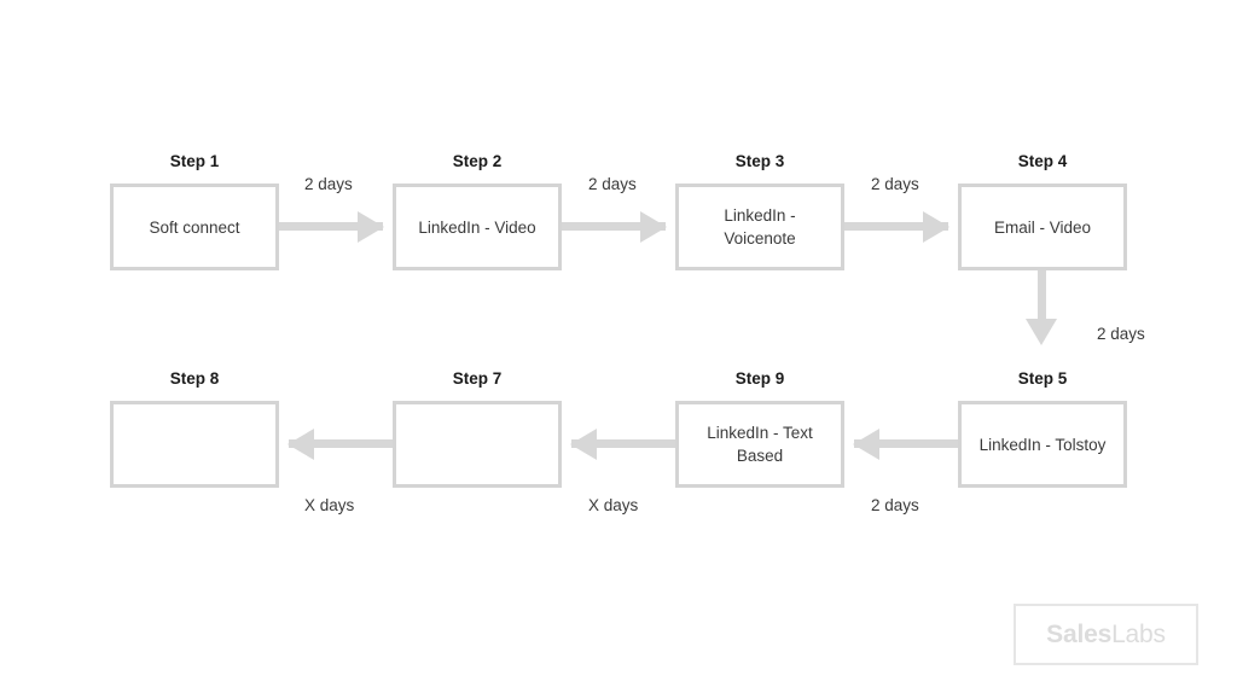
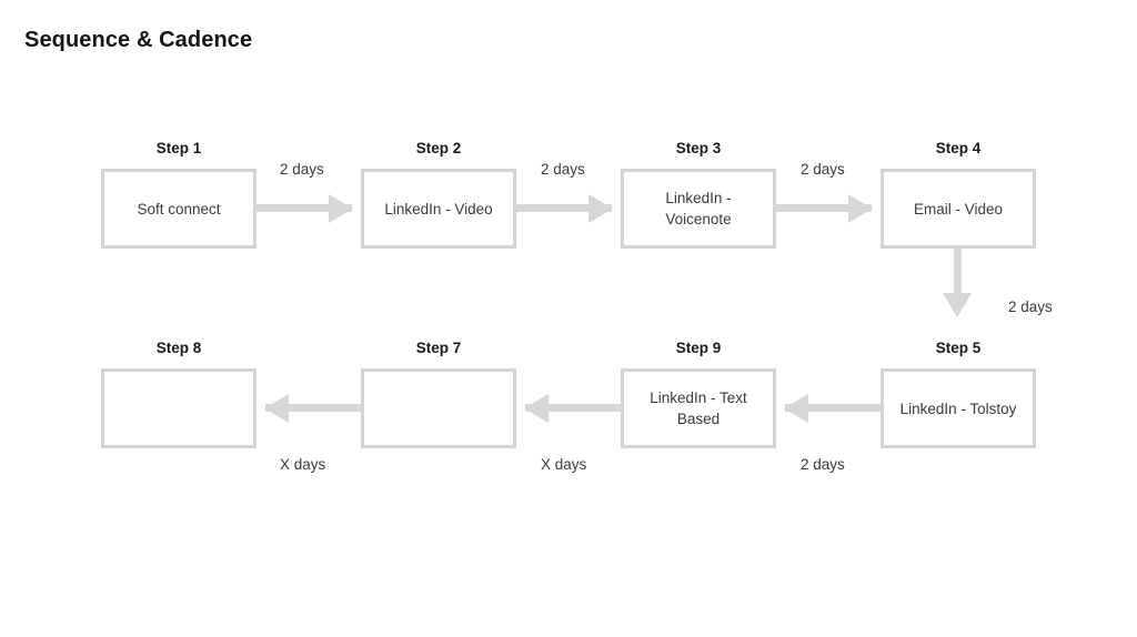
+ Sequence & Cadence
  Step 1
  Soft connect
  2 days
  Step 2
  LinkedIn - Video
  2 days
  Step 3
  LinkedIn -
  Voicenote
  2 days
  Step 4
  Email - Video
  2 days
  Step 5
  LinkedIn - Tolstoy
  2 days
  Step 9
  LinkedIn - Text
  Based
  X days
  Step 7
  X days
  Step 8
- SalesLabs
